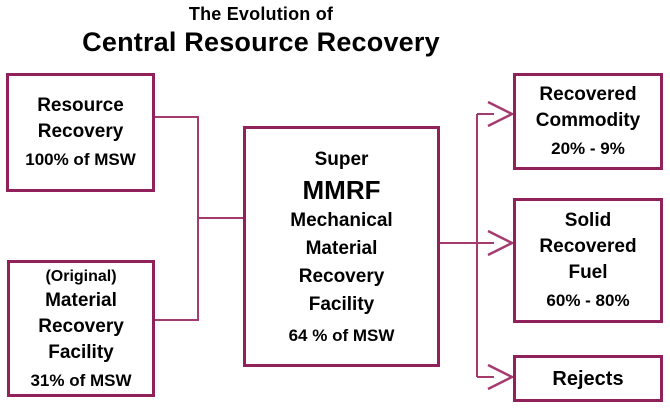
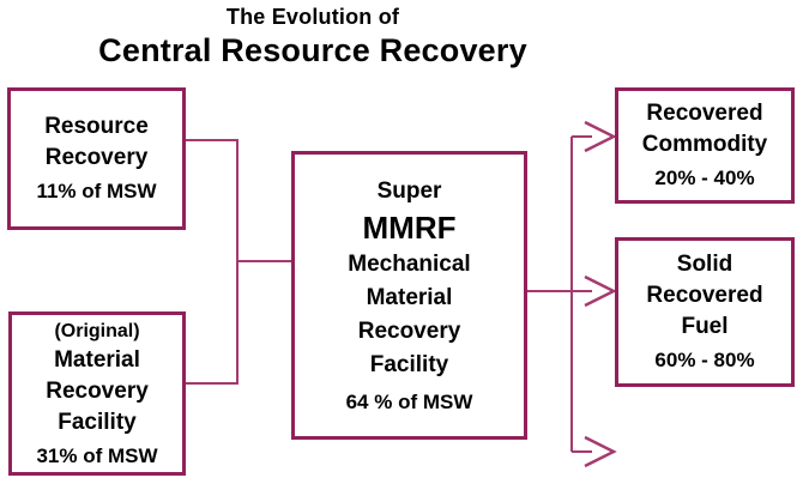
  The Evolution of
  Central Resource Recovery
  Resource
  Recovery
- 100% of MSW
+ 11% of MSW
  (Original)
  Material
  Recovery
  Facility
  31% of MSW
  Super
  MMRF
  Mechanical
  Material
  Recovery
  Facility
  64 % of MSW
  Recovered
  Commodity
- 20% - 9%
+ 20% - 40%
  Solid
  Recovered
  Fuel
  60% - 80%
- Rejects
